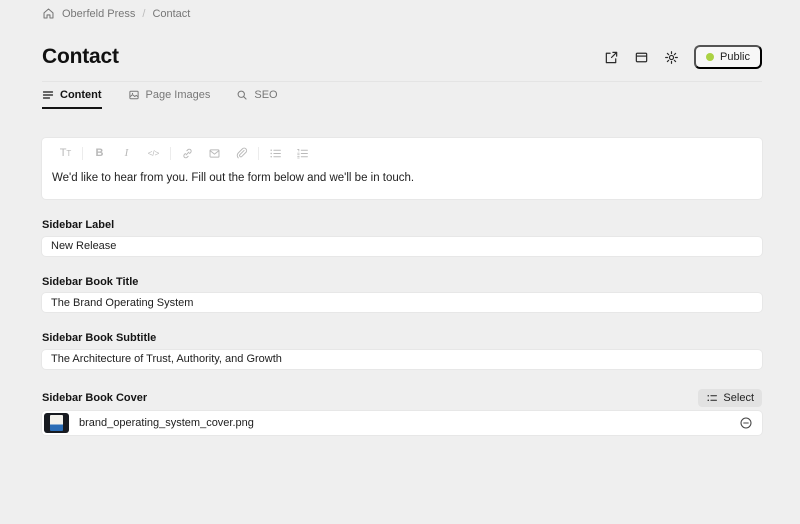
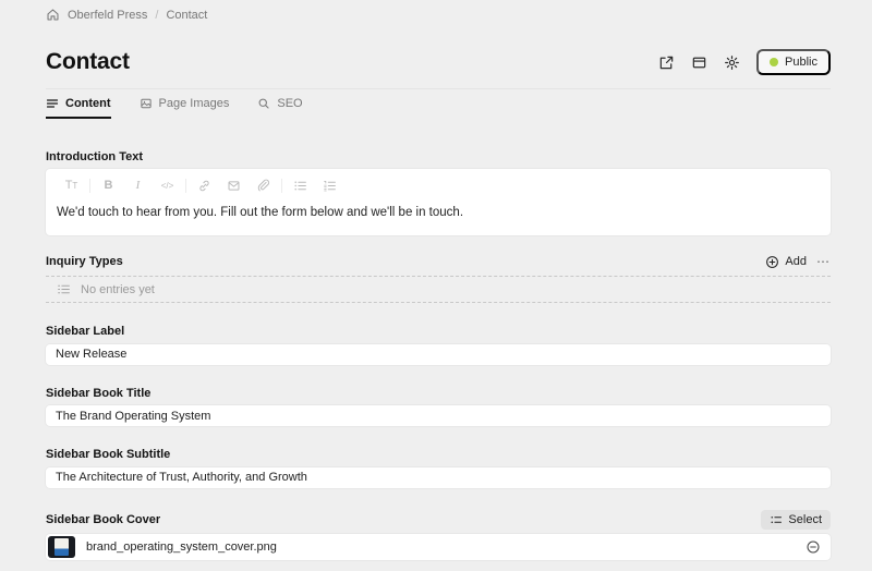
  Oberfeld Press
  /
  Contact
  Contact
  Public
  Content
  Page Images
  SEO
+ Introduction Text
  T
  T
  B
  I
  </>
- We'd like to hear from you. Fill out the form below and we'll be in touch.
+ We'd touch to hear from you. Fill out the form below and we'll be in touch.
+ Inquiry Types
+ Add
+ ⋯
+ No entries yet
  Sidebar Label
  New Release
  Sidebar Book Title
  The Brand Operating System
  Sidebar Book Subtitle
  The Architecture of Trust, Authority, and Growth
  Sidebar Book Cover
  Select
  brand_operating_system_cover.png
